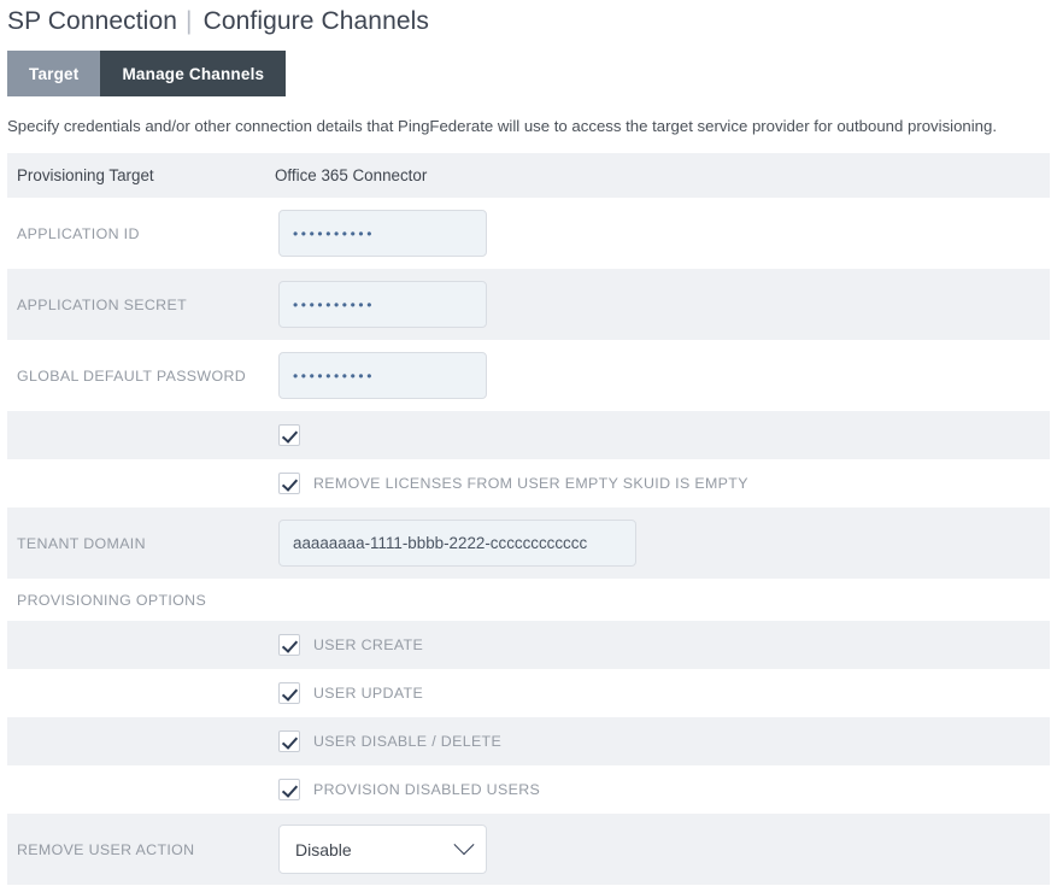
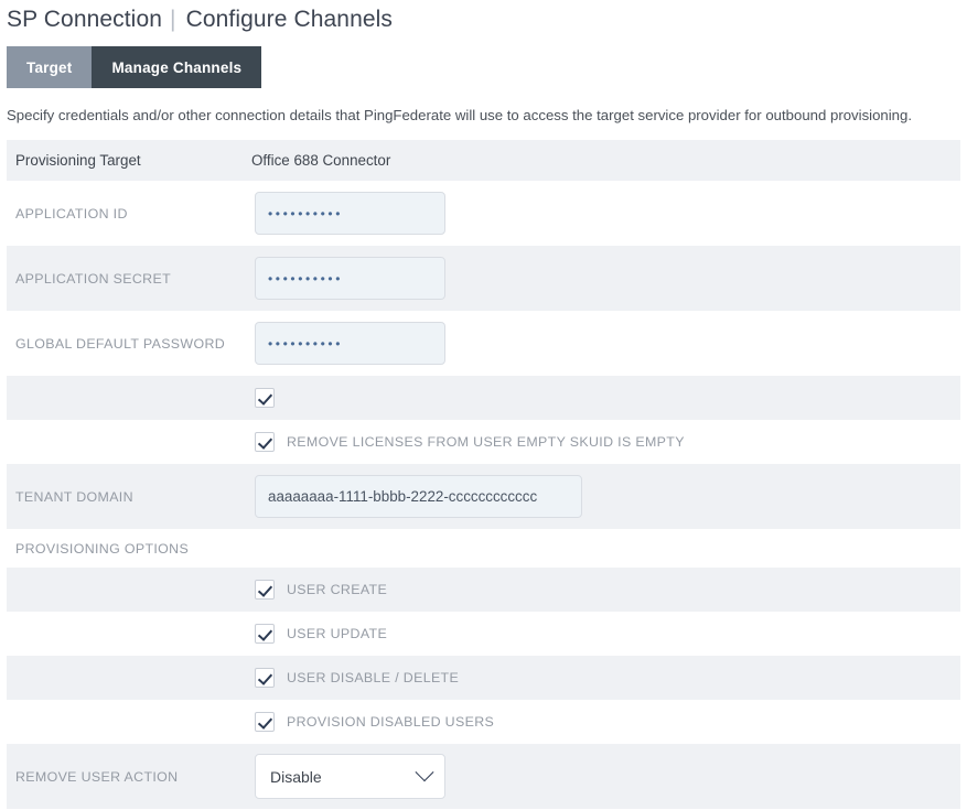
  SP Connection | Configure Channels
  Target
  Manage Channels
  Specify credentials and/or other connection details that PingFederate will use to access the target service provider for outbound provisioning.
  Provisioning Target
- Office 365 Connector
+ Office 688 Connector
  APPLICATION ID
  ••••••••••
  APPLICATION SECRET
  ••••••••••
  GLOBAL DEFAULT PASSWORD
  ••••••••••
  REMOVE LICENSES FROM USER EMPTY SKUID IS EMPTY
  TENANT DOMAIN
  aaaaaaaa-1111-bbbb-2222-cccccccccccc
  PROVISIONING OPTIONS
  USER CREATE
  USER UPDATE
  USER DISABLE / DELETE
  PROVISION DISABLED USERS
  REMOVE USER ACTION
  Disable
